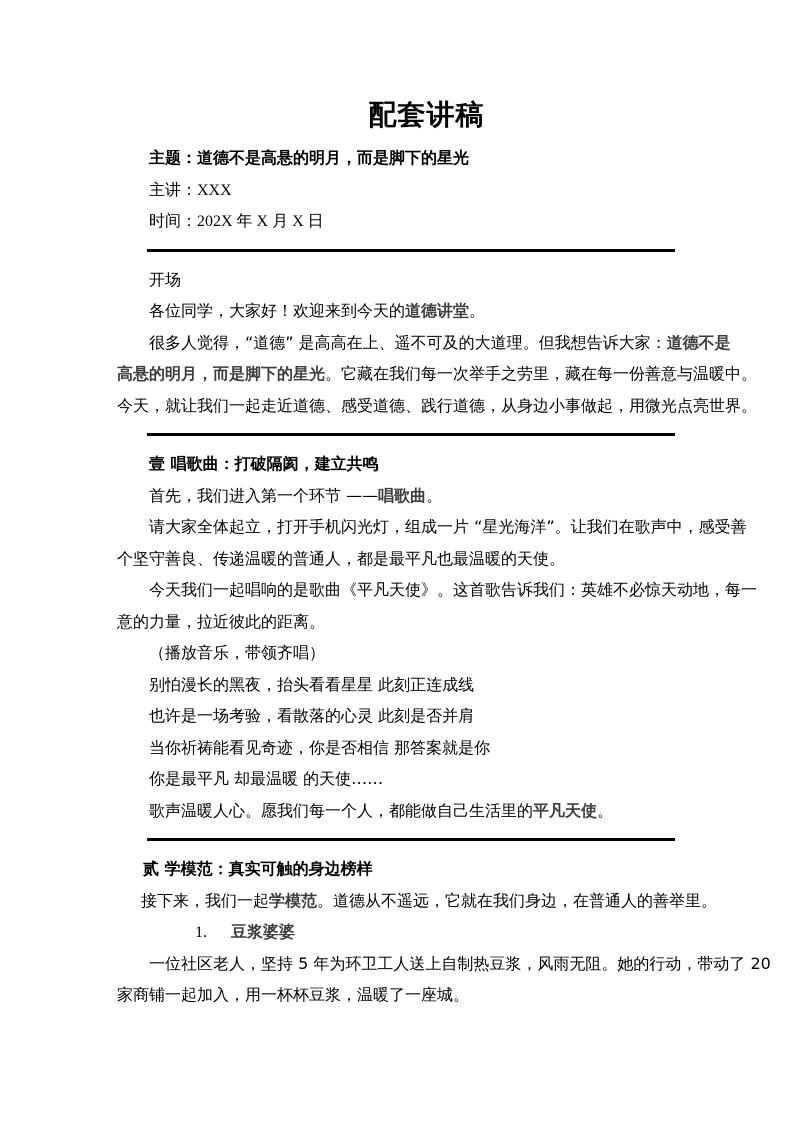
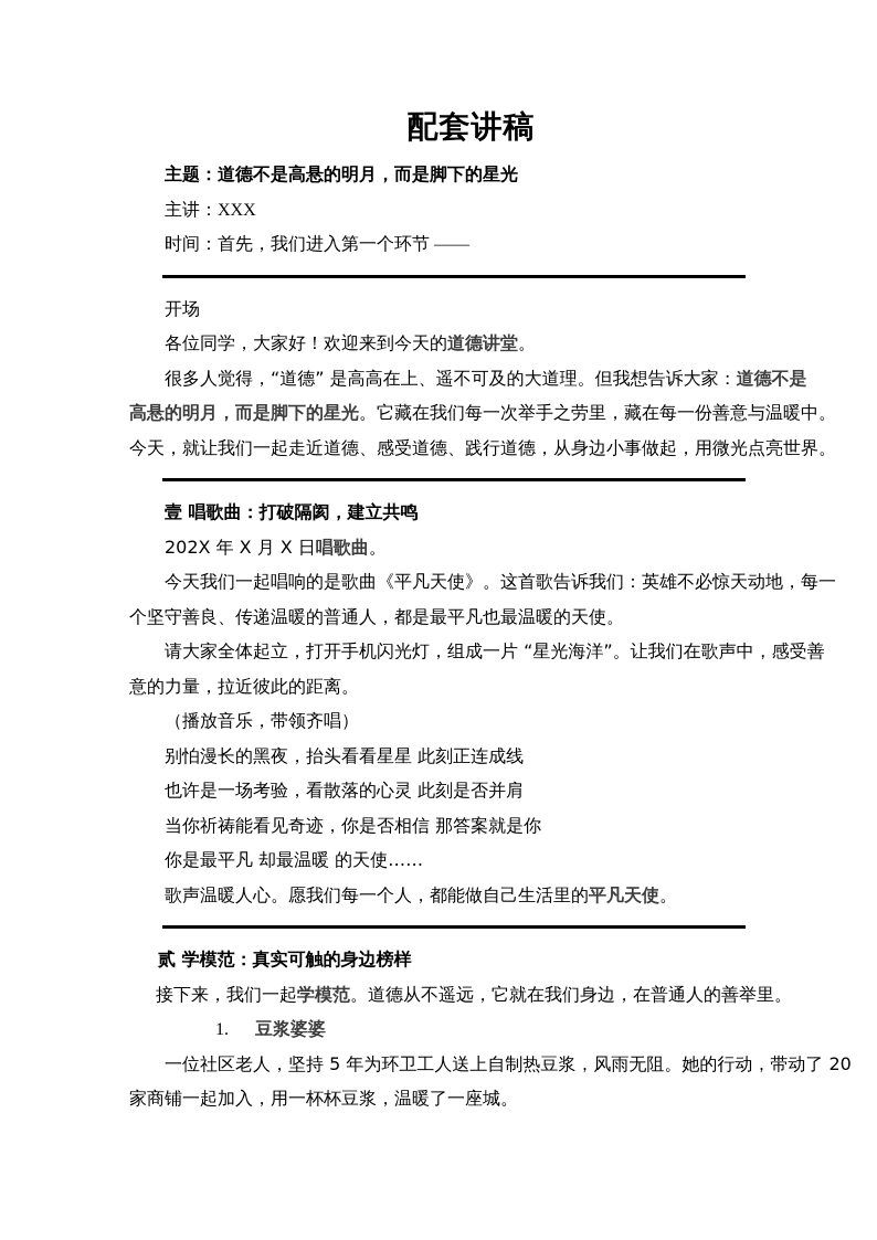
  配套讲稿
  主题：道德不是高悬的明月，而是脚下的星光
  主讲：XXX
- 时间：202X 年 X 月 X 日
+ 时间：首先，我们进入第一个环节 ——
  开场
  各位同学，大家好！欢迎来到今天的道德讲堂。
  很多人觉得，“道德” 是高高在上、遥不可及的大道理。但我想告诉大家：道德不是
  高悬的明月，而是脚下的星光。它藏在我们每一次举手之劳里，藏在每一份善意与温暖中。
  今天，就让我们一起走近道德、感受道德、践行道德，从身边小事做起，用微光点亮世界。
  壹 唱歌曲：打破隔阂，建立共鸣
- 首先，我们进入第一个环节 ——唱歌曲。
+ 202X 年 X 月 X 日唱歌曲。
- 请大家全体起立，打开手机闪光灯，组成一片 “星光海洋”。让我们在歌声中，感受善
+ 今天我们一起唱响的是歌曲《平凡天使》。这首歌告诉我们：英雄不必惊天动地，每一
  个坚守善良、传递温暖的普通人，都是最平凡也最温暖的天使。
- 今天我们一起唱响的是歌曲《平凡天使》。这首歌告诉我们：英雄不必惊天动地，每一
+ 请大家全体起立，打开手机闪光灯，组成一片 “星光海洋”。让我们在歌声中，感受善
  意的力量，拉近彼此的距离。
  （播放音乐，带领齐唱）
  别怕漫长的黑夜，抬头看看星星 此刻正连成线
  也许是一场考验，看散落的心灵 此刻是否并肩
  当你祈祷能看见奇迹，你是否相信 那答案就是你
  你是最平凡 却最温暖 的天使……
  歌声温暖人心。愿我们每一个人，都能做自己生活里的平凡天使。
  贰 学模范：真实可触的身边榜样
  接下来，我们一起学模范。道德从不遥远，它就在我们身边，在普通人的善举里。
  1. 豆浆婆婆
  一位社区老人，坚持 5 年为环卫工人送上自制热豆浆，风雨无阻。她的行动，带动了 20
  家商铺一起加入，用一杯杯豆浆，温暖了一座城。
